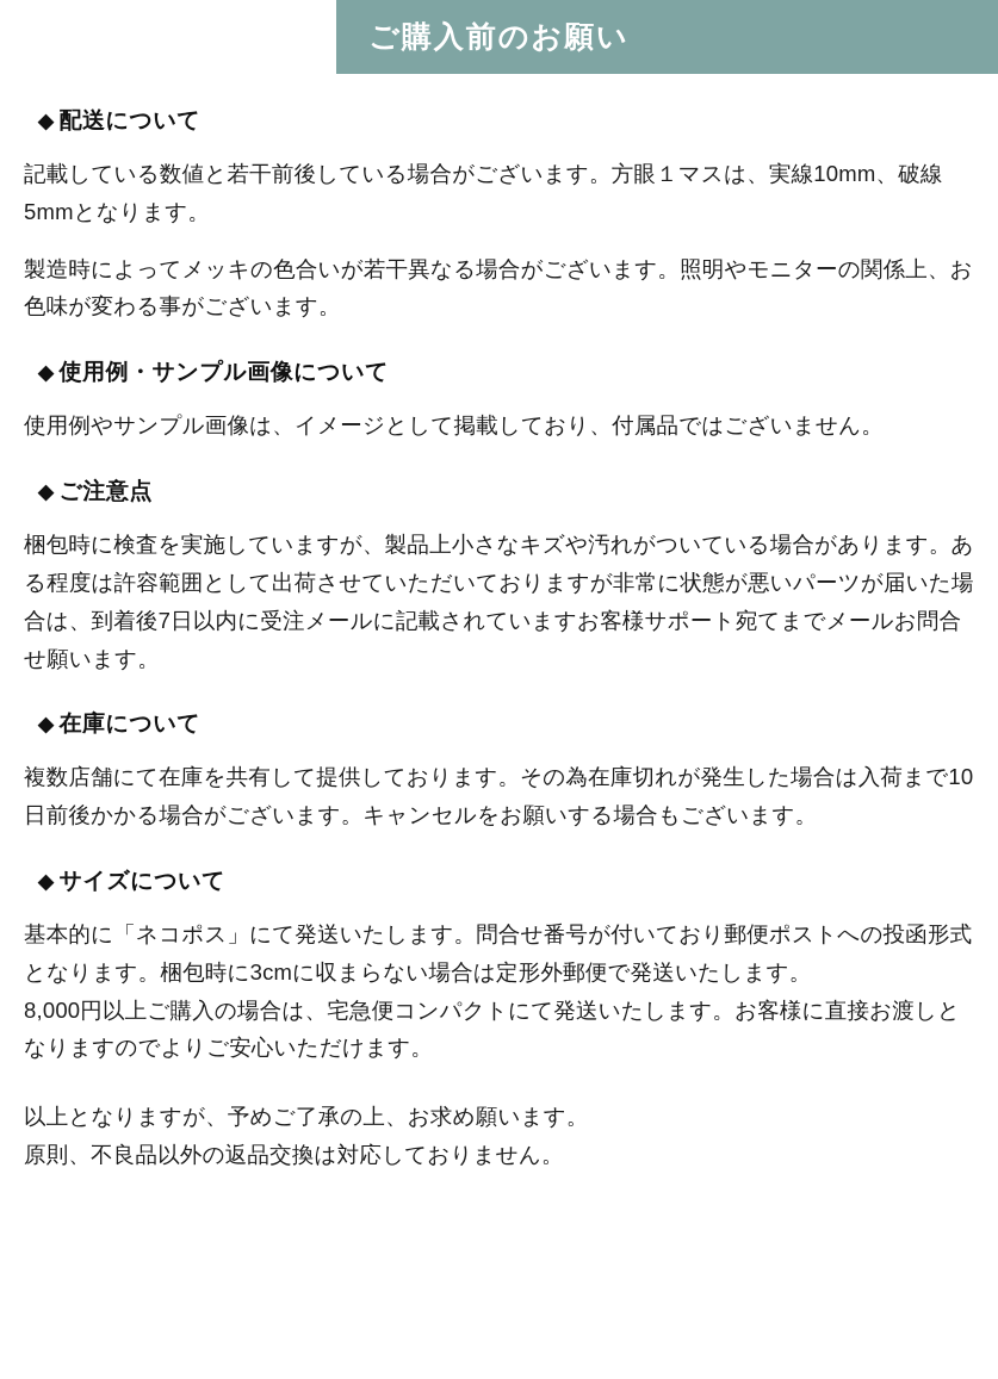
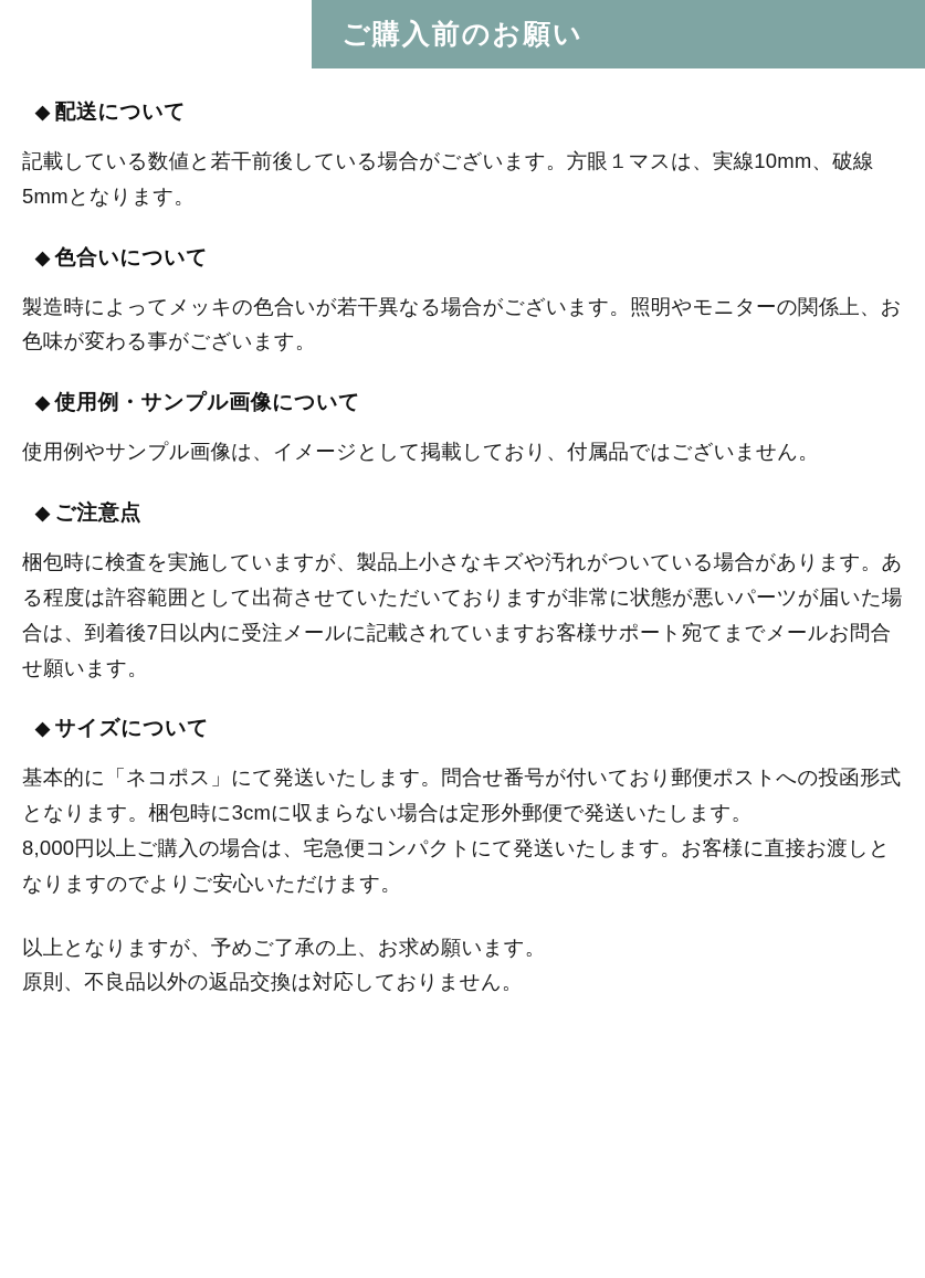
  ご購入前のお願い
  ◆ 配送について
  記載している数値と若干前後している場合がございます。方眼１マスは、実線10mm、破線5mmとなります。
+ ◆ 色合いについて
  製造時によってメッキの色合いが若干異なる場合がございます。照明やモニターの関係上、お色味が変わる事がございます。
  ◆ 使用例・サンプル画像について
  使用例やサンプル画像は、イメージとして掲載しており、付属品ではございません。
  ◆ ご注意点
  梱包時に検査を実施していますが、製品上小さなキズや汚れがついている場合があります。ある程度は許容範囲として出荷させていただいておりますが非常に状態が悪いパーツが届いた場合は、到着後7日以内に受注メールに記載されていますお客様サポート宛てまでメールお問合せ願います。
- ◆ 在庫について
- 複数店舗にて在庫を共有して提供しております。その為在庫切れが発生した場合は入荷まで10日前後かかる場合がございます。キャンセルをお願いする場合もございます。
  ◆ サイズについて
  基本的に「ネコポス」にて発送いたします。問合せ番号が付いており郵便ポストへの投函形式となります。梱包時に3cmに収まらない場合は定形外郵便で発送いたします。
  8,000円以上ご購入の場合は、宅急便コンパクトにて発送いたします。お客様に直接お渡しとなりますのでよりご安心いただけます。
  以上となりますが、予めご了承の上、お求め願います。
  原則、不良品以外の返品交換は対応しておりません。
